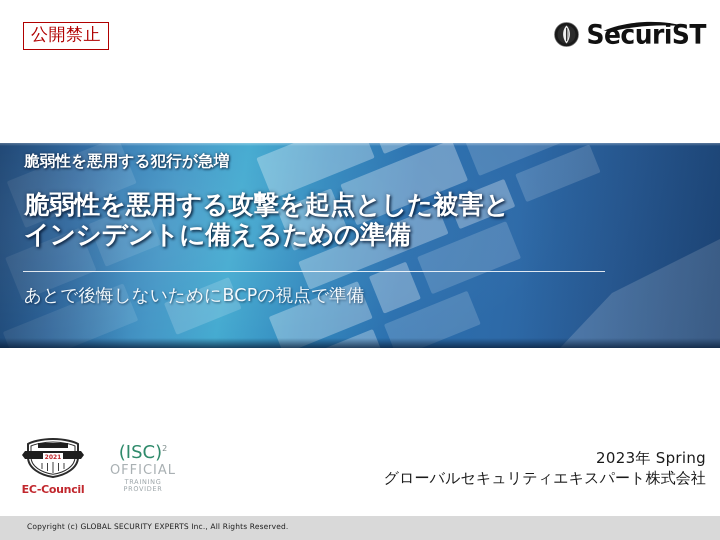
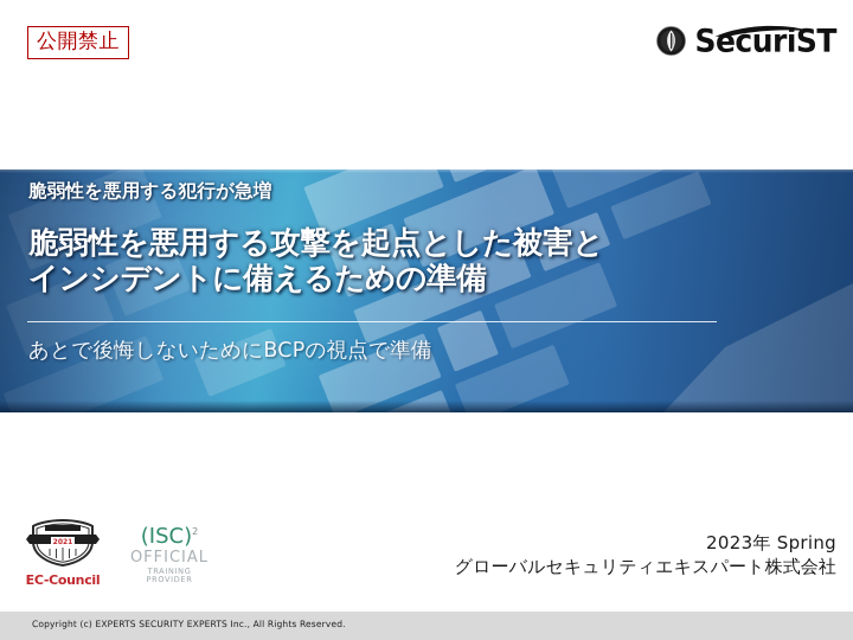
  公開禁止
  SecuriST
  脆弱性を悪用する犯行が急増
  脆弱性を悪用する攻撃を起点とした被害と
  インシデントに備えるための準備
  あとで後悔しないためにBCPの視点で準備
  EC-Council
  (ISC)2
  OFFICIAL
  TRAINING PROVIDER
  2023年 Spring
  グローバルセキュリティエキスパート株式会社
- Copyright (c) GLOBAL SECURITY EXPERTS Inc., All Rights Reserved.
+ Copyright (c) EXPERTS SECURITY EXPERTS Inc., All Rights Reserved.
